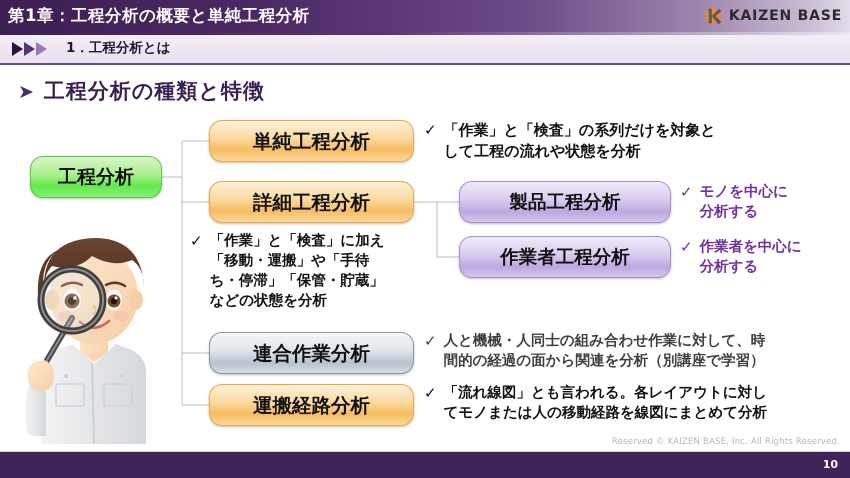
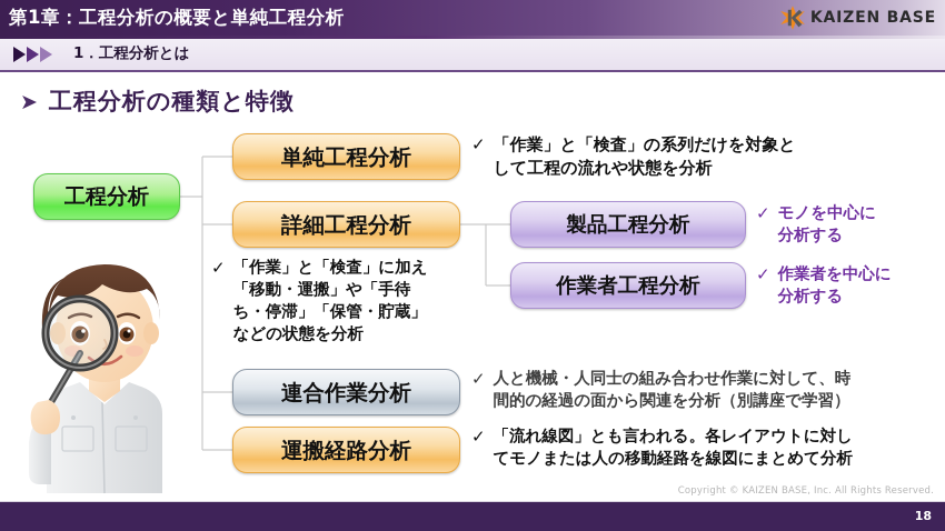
  第1章：工程分析の概要と単純工程分析
  KAIZEN BASE
  1．工程分析とは
  ➤
  工程分析の種類と特徴
  工程分析
  単純工程分析
  詳細工程分析
  製品工程分析
  作業者工程分析
  連合作業分析
  運搬経路分析
  ✓
  「作業」と「検査」の系列だけを対象と
  して工程の流れや状態を分析
  ✓
  「作業」と「検査」に加え
  「移動・運搬」や「手待
  ち・停滞」「保管・貯蔵」
  などの状態を分析
  ✓
  モノを中心に
  分析する
  ✓
  作業者を中心に
  分析する
  ✓
  人と機械・人同士の組み合わせ作業に対して、時
  間的の経過の面から関連を分析（別講座で学習）
  ✓
  「流れ線図」とも言われる。各レイアウトに対し
  てモノまたは人の移動経路を線図にまとめて分析
- Reserved © KAIZEN BASE, Inc. All Rights Reserved.
+ Copyright © KAIZEN BASE, Inc. All Rights Reserved.
- 10
+ 18
